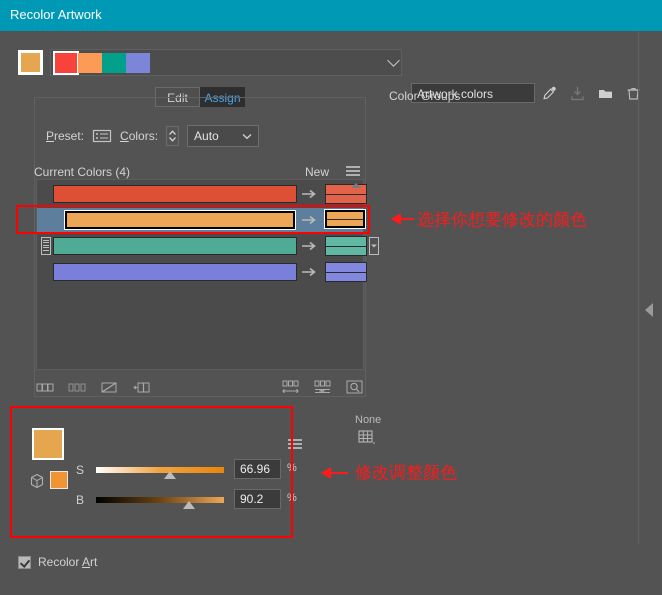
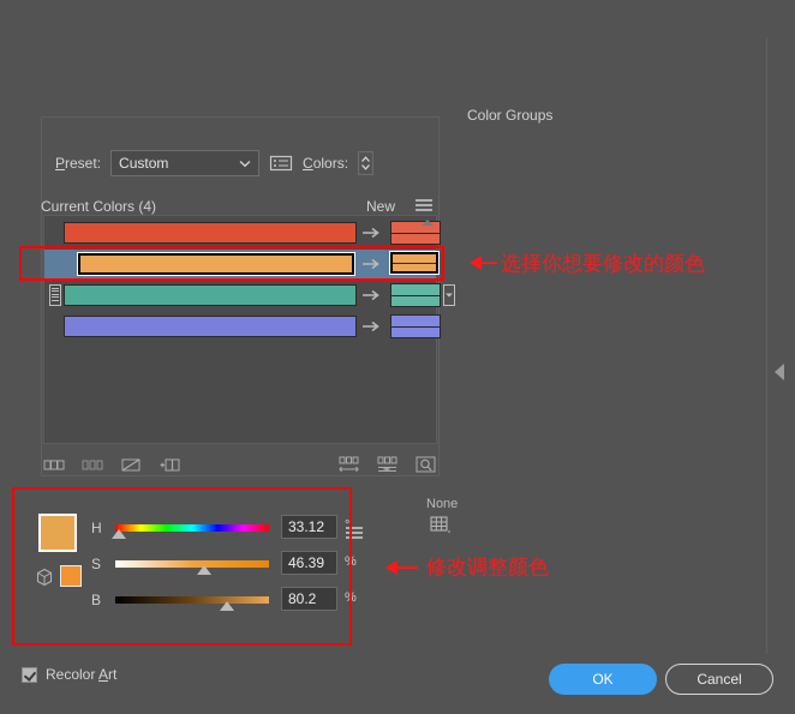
- Recolor Artwork
- Artwork colors
- Edit
- Assign
  Preset:
+ Custom
  Colors:
- Auto
  Current Colors (4)
  New
  None
+ H
+ 33.12
+ °
  S
- 66.96
+ 46.39
  %
  B
- 90.2
+ 80.2
  %
  Color Groups
  选择你想要修改的颜色
  修改调整颜色
  Recolor Art
+ OK
+ Cancel
